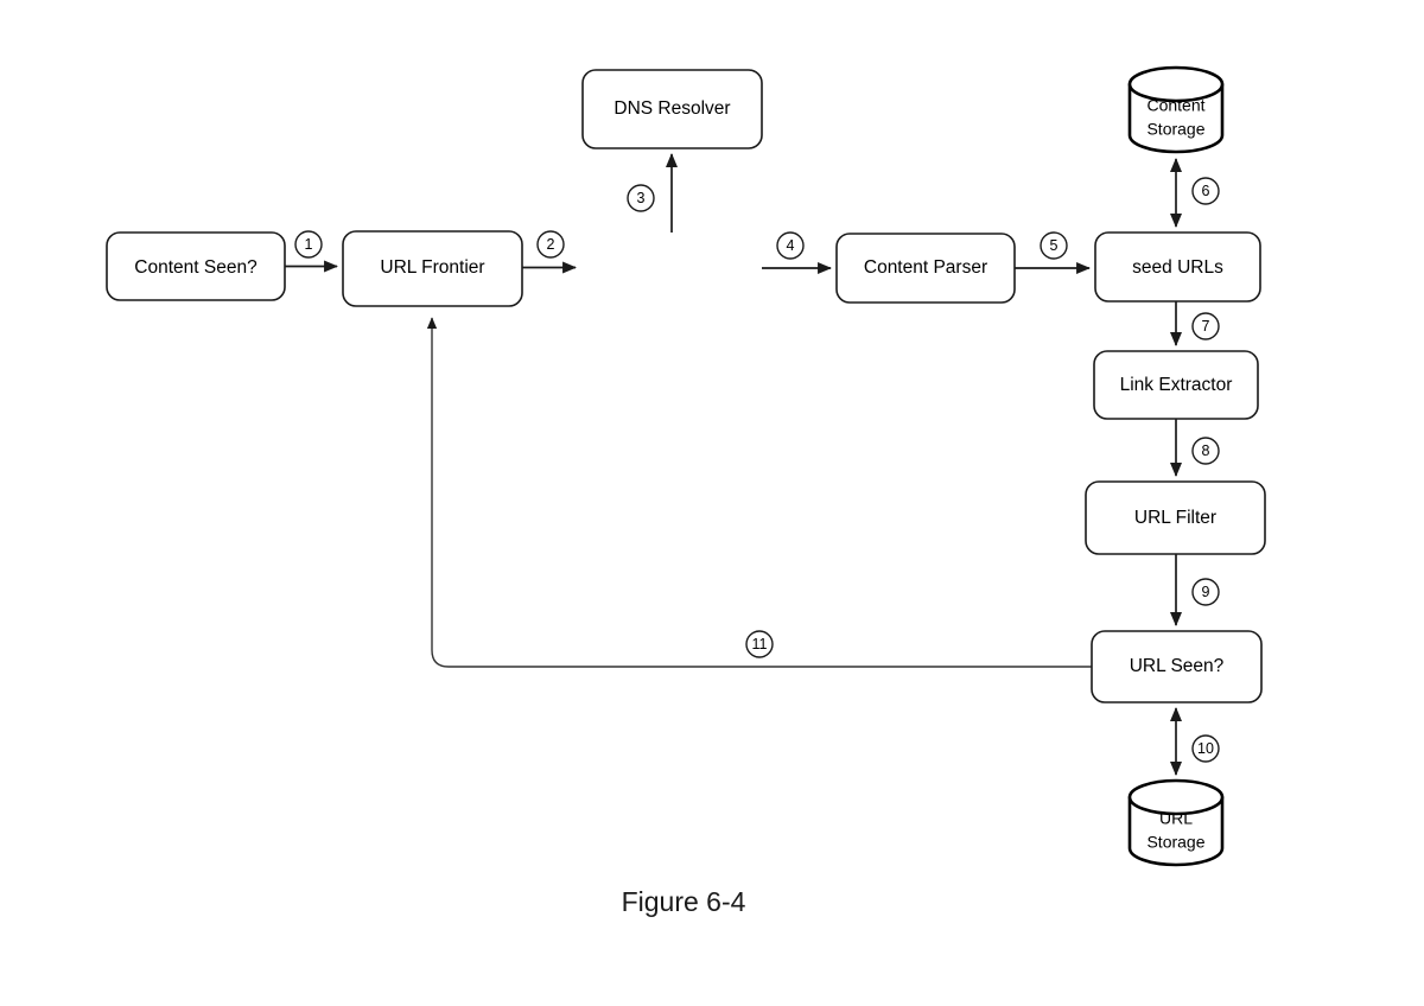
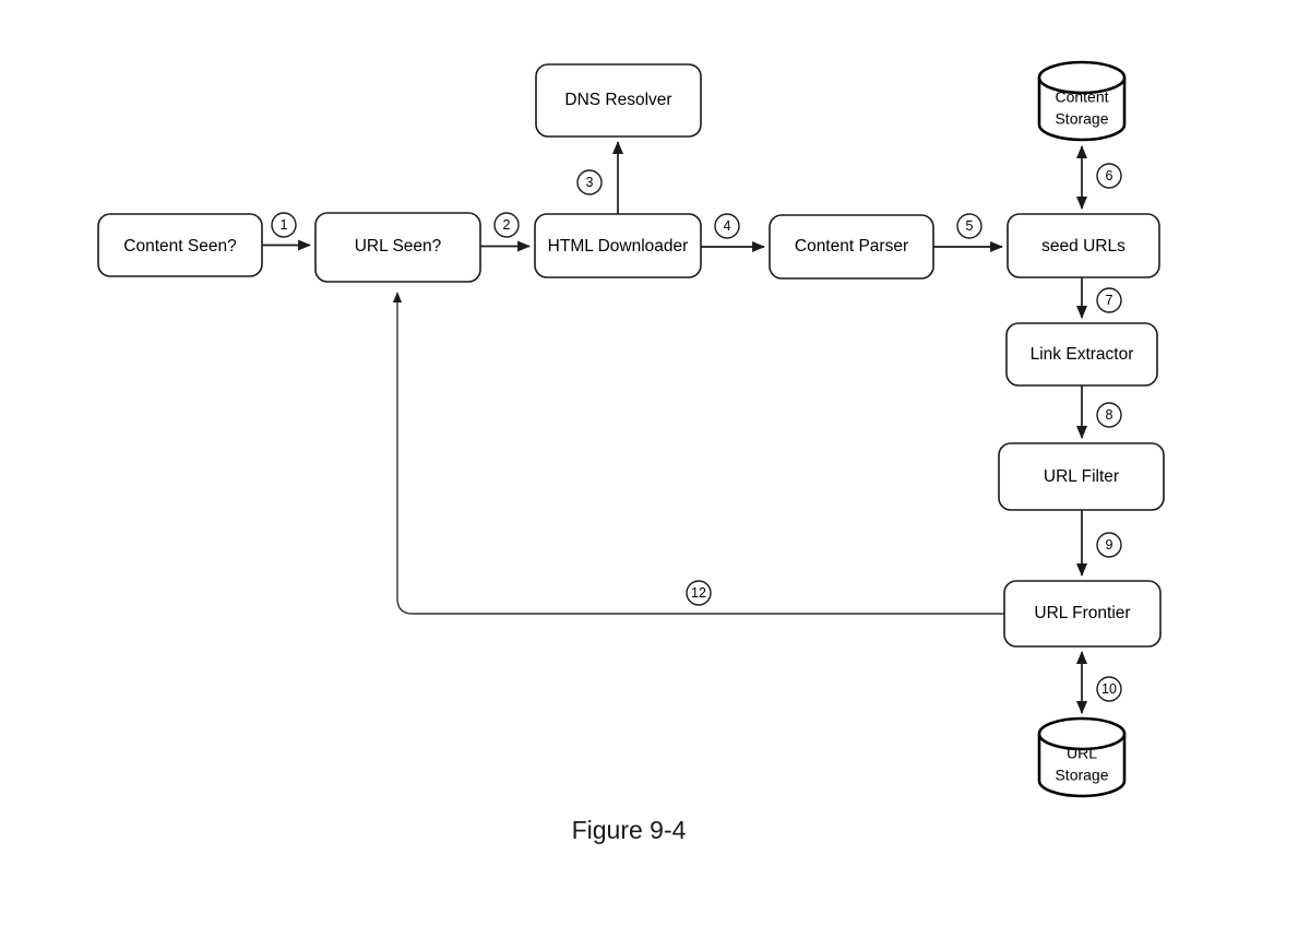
  Content Seen?
- URL Frontier
+ URL Seen?
  DNS Resolver
+ HTML Downloader
  Content Parser
  seed URLs
  Link Extractor
  URL Filter
- URL Seen?
+ URL Frontier
  Content
  Storage
  URL
  Storage
  1
  2
  3
  4
  5
  6
  7
  8
  9
  10
- 11
+ 12
- Figure 6-4
+ Figure 9-4
